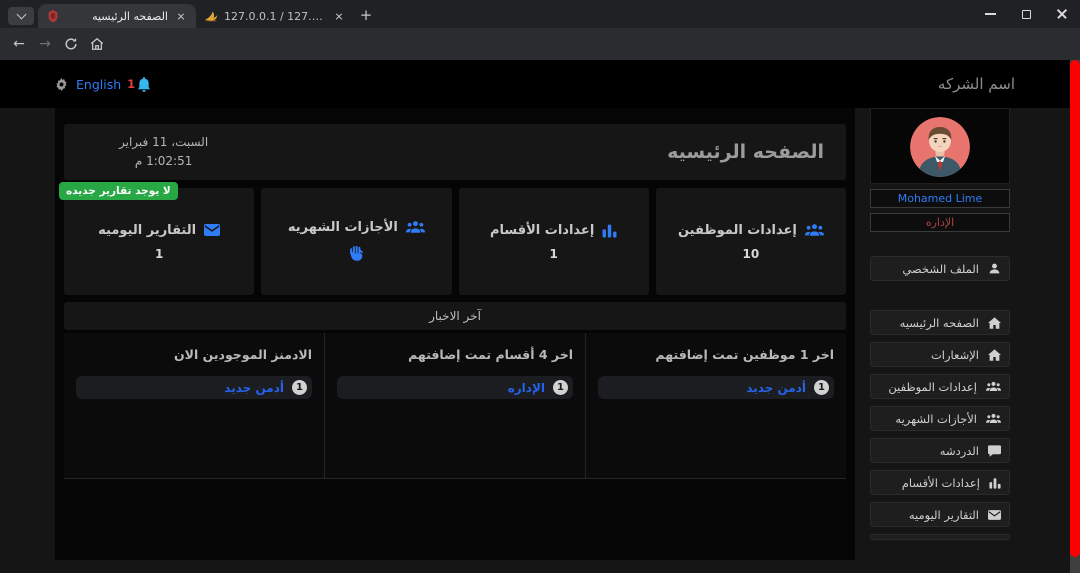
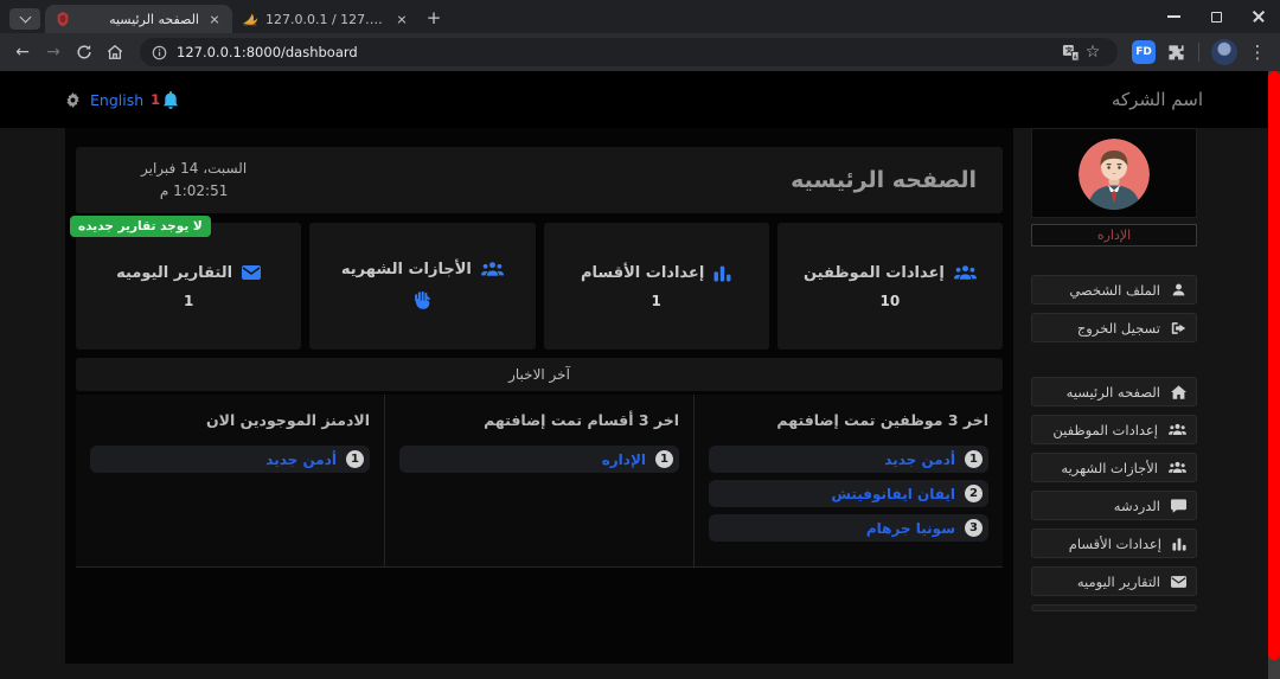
  الصفحه الرئيسيه
  +
+ 127.0.0.1:8000/dashboard
+ FD
  English
  1
  اسم الشركه
- Mohamed Lime
  الإداره
  الملف الشخصي
+ تسجيل الخروج
  الصفحه الرئيسيه
- الإشعارات
  إعدادات الموظفين
  الأجازات الشهريه
  الدردشه
  إعدادات الأقسام
  التقارير اليوميه
  الصفحه الرئيسيه
- السبت، 11 فبراير
+ السبت، 14 فبراير
  1:02:51 م
  لا يوجد تقارير جديده
  إعدادات الموظفين
  10
  إعدادات الأقسام
  1
  الأجازات الشهريه
  التقارير اليوميه
  1
  آخر الاخبار
- اخر 1 موظفين تمت إضافتهم
+ اخر 3 موظفين تمت إضافتهم
  1
  أدمن جديد
+ 2
+ ايفان ايفانوفيتش
+ 3
+ سونيا جرهام
- اخر 4 أقسام تمت إضافتهم
+ اخر 3 أقسام تمت إضافتهم
  1
  الإداره
  الادمنز الموجودين الان
  1
  أدمن جديد
